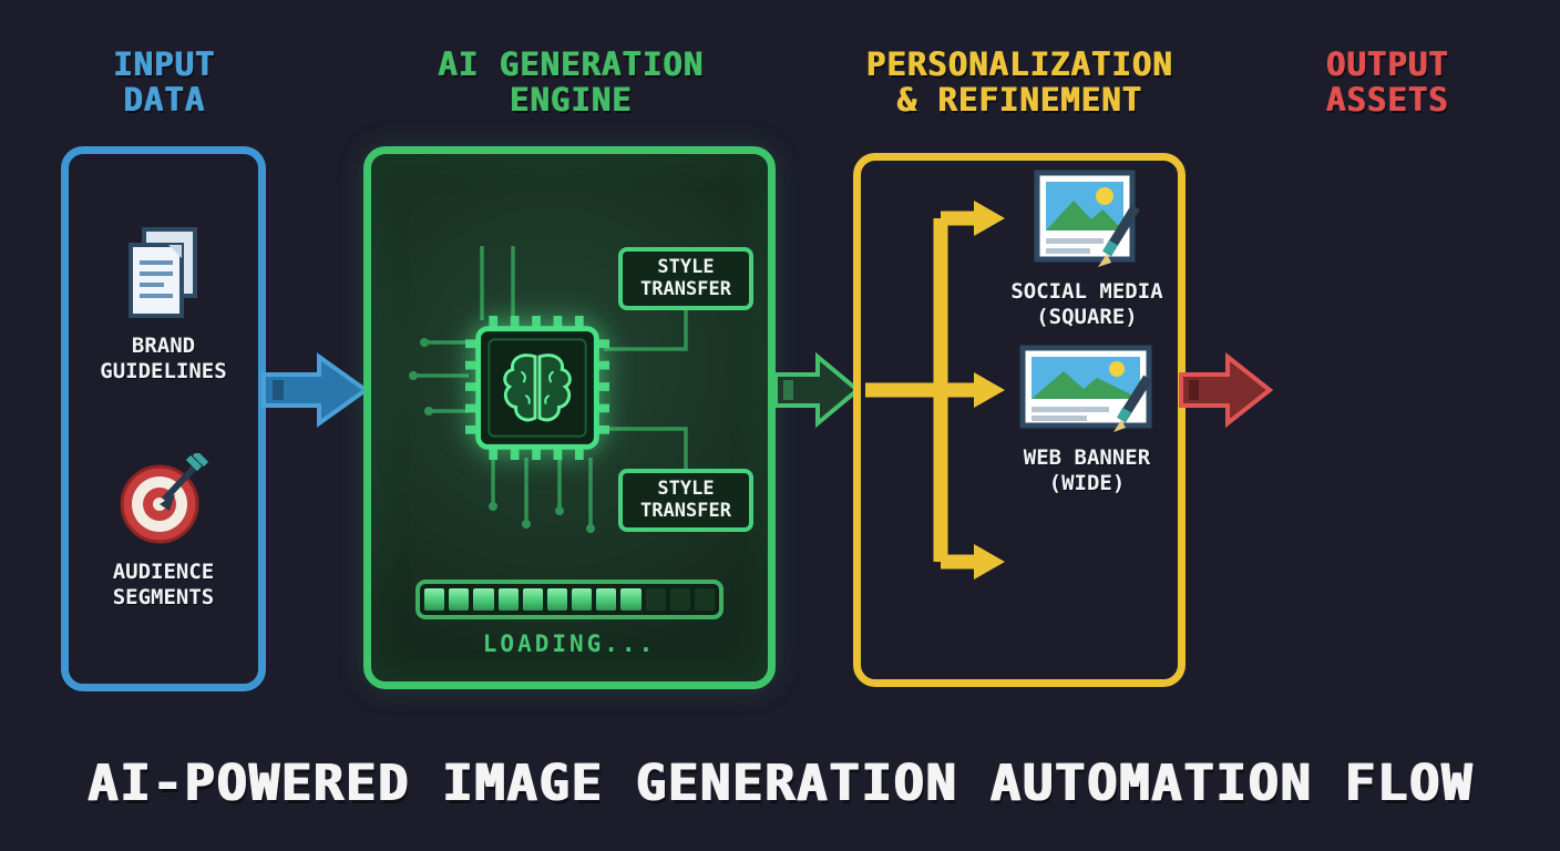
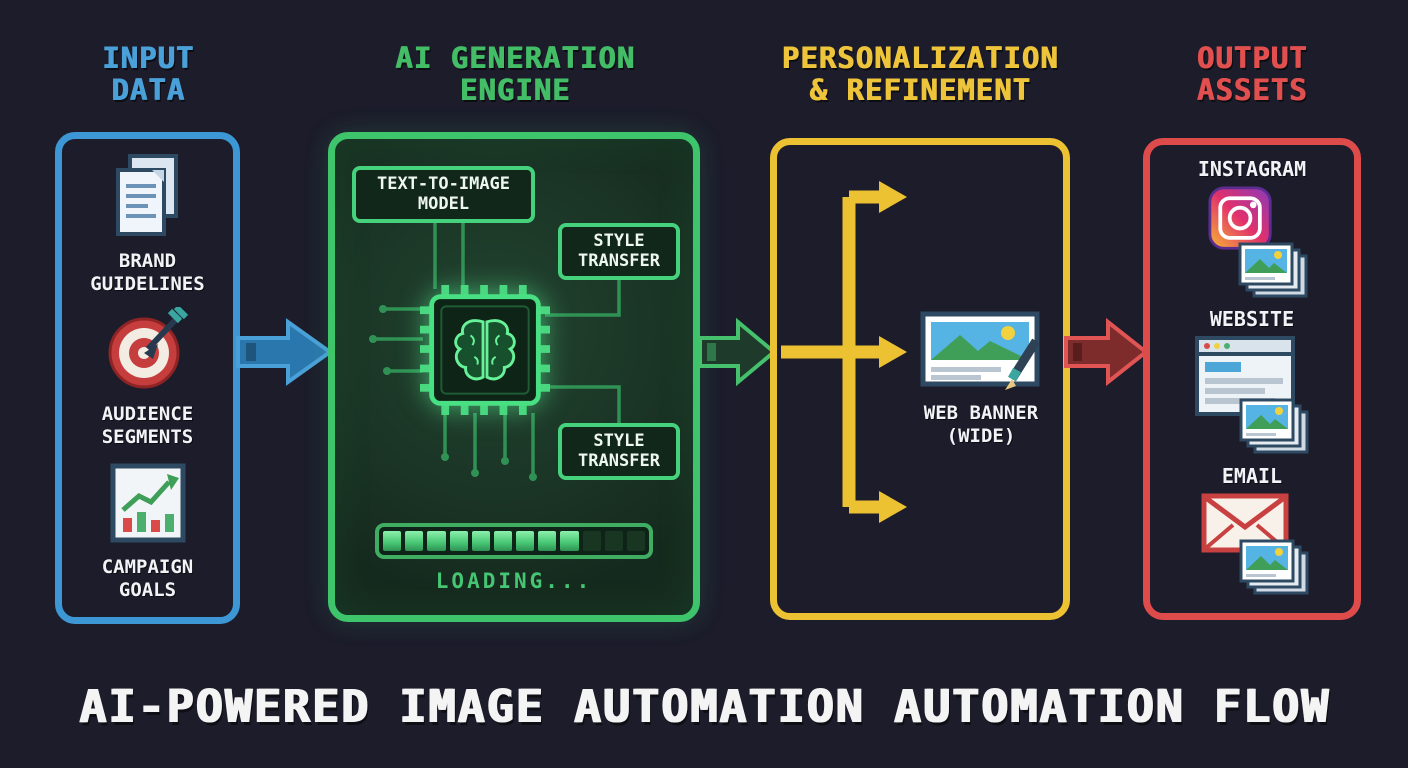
  INPUT DATA
  AI GENERATION ENGINE
  PERSONALIZATION & REFINEMENT
  OUTPUT ASSETS
  BRAND GUIDELINES
  AUDIENCE SEGMENTS
+ CAMPAIGN GOALS
+ TEXT-TO-IMAGE MODEL
  STYLE TRANSFER
  STYLE TRANSFER
  LOADING...
- SOCIAL MEDIA (SQUARE)
  WEB BANNER (WIDE)
+ INSTAGRAM
+ WEBSITE
+ EMAIL
- AI-POWERED IMAGE GENERATION AUTOMATION FLOW
+ AI-POWERED IMAGE AUTOMATION AUTOMATION FLOW
